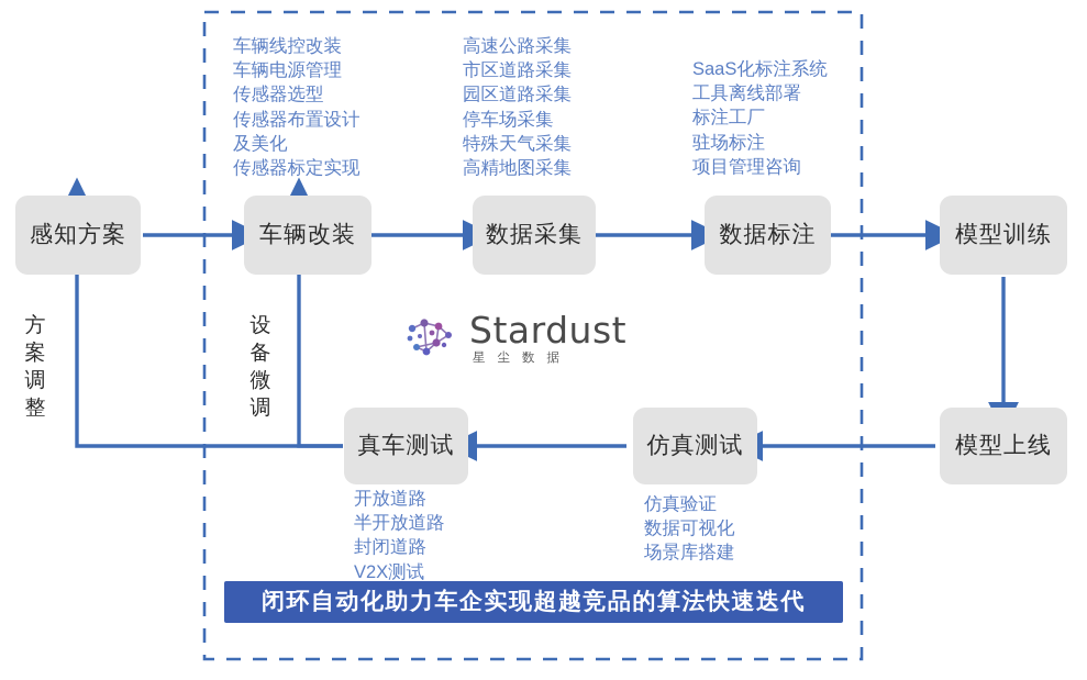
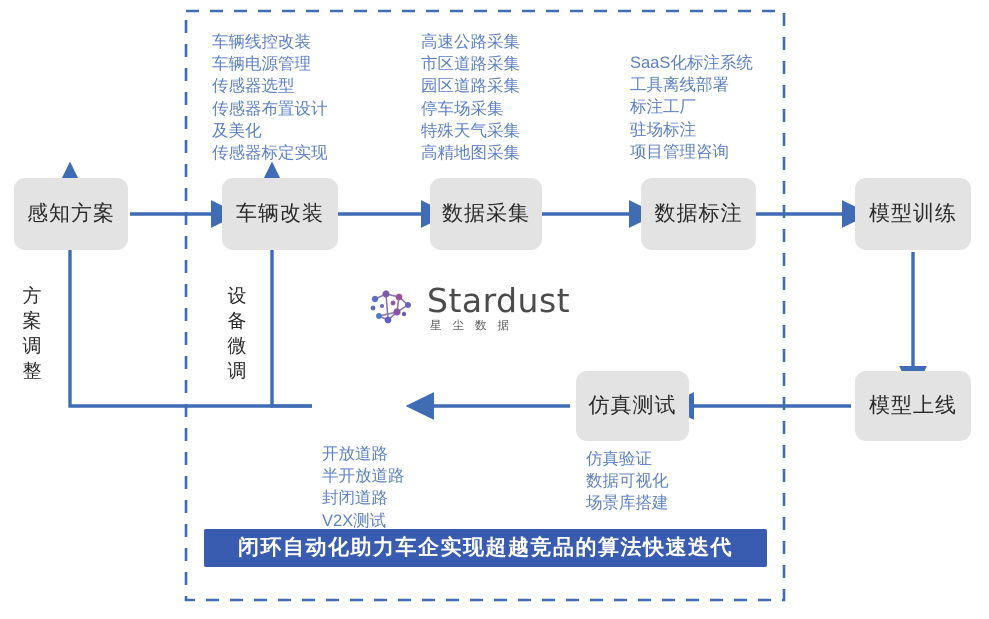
  感知方案
  车辆改装
  数据采集
  数据标注
  模型训练
  模型上线
  仿真测试
- 真车测试
  车辆线控改装
  车辆电源管理
  传感器选型
  传感器布置设计
  及美化
  传感器标定实现
  高速公路采集
  市区道路采集
  园区道路采集
  停车场采集
  特殊天气采集
  高精地图采集
  SaaS化标注系统
  工具离线部署
  标注工厂
  驻场标注
  项目管理咨询
  开放道路
  半开放道路
  封闭道路
  V2X测试
  仿真验证
  数据可视化
  场景库搭建
  方
  案
  调
  整
  设
  备
  微
  调
  Stardust
  星尘数据
  闭环自动化助力车企实现超越竞品的算法快速迭代
